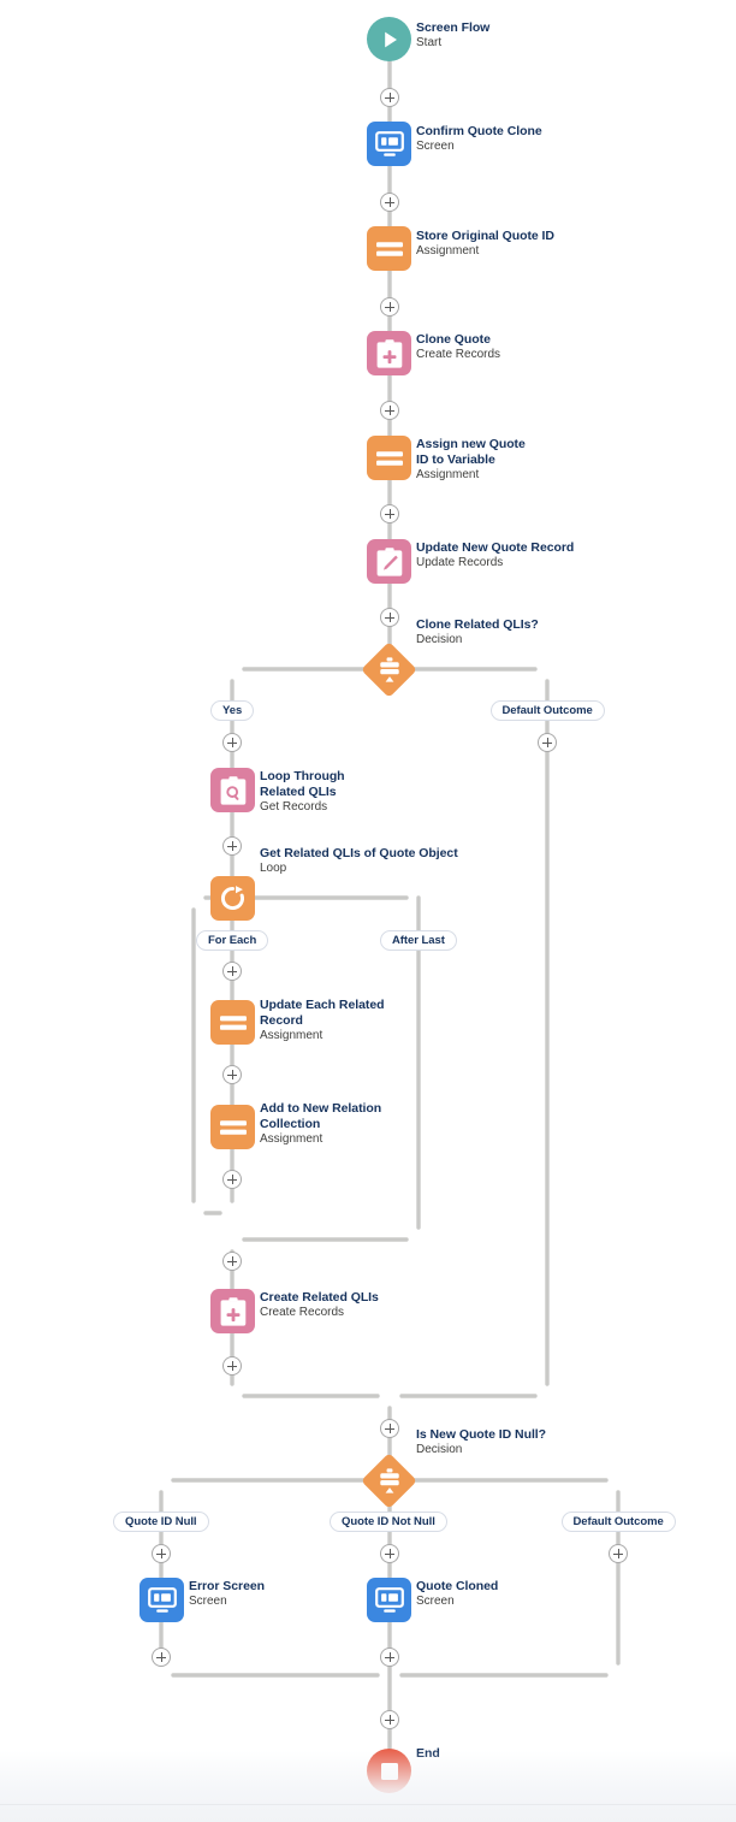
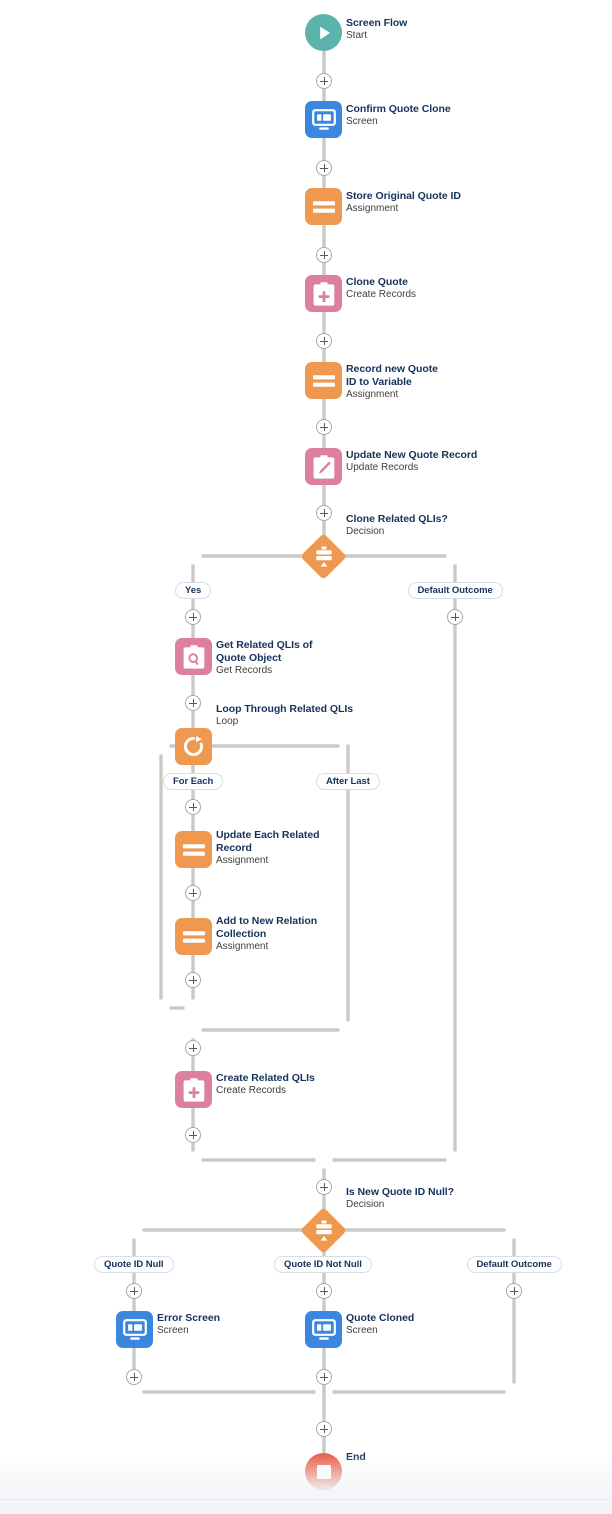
  Screen Flow
  Start
  Confirm Quote Clone
  Screen
  Store Original Quote ID
  Assignment
  Clone Quote
  Create Records
- Assign new Quote ID to Variable
+ Record new Quote ID to Variable
  Assignment
  Update New Quote Record
  Update Records
  Clone Related QLIs?
  Decision
- Loop Through Related QLIs
+ Get Related QLIs of Quote Object
  Get Records
- Get Related QLIs of Quote Object
+ Loop Through Related QLIs
  Loop
  Update Each Related Record
  Assignment
  Add to New Relation Collection
  Assignment
  Create Related QLIs
  Create Records
  Is New Quote ID Null?
  Decision
  Error Screen
  Screen
  Quote Cloned
  Screen
  Yes
  Default Outcome
  For Each
  After Last
  Quote ID Null
  Quote ID Not Null
  Default Outcome
